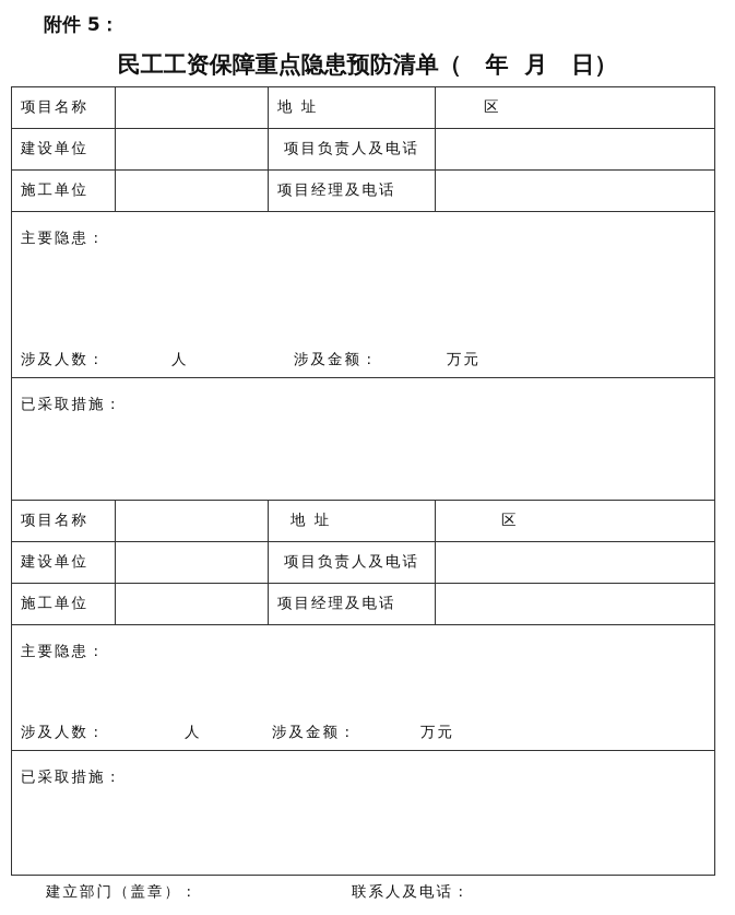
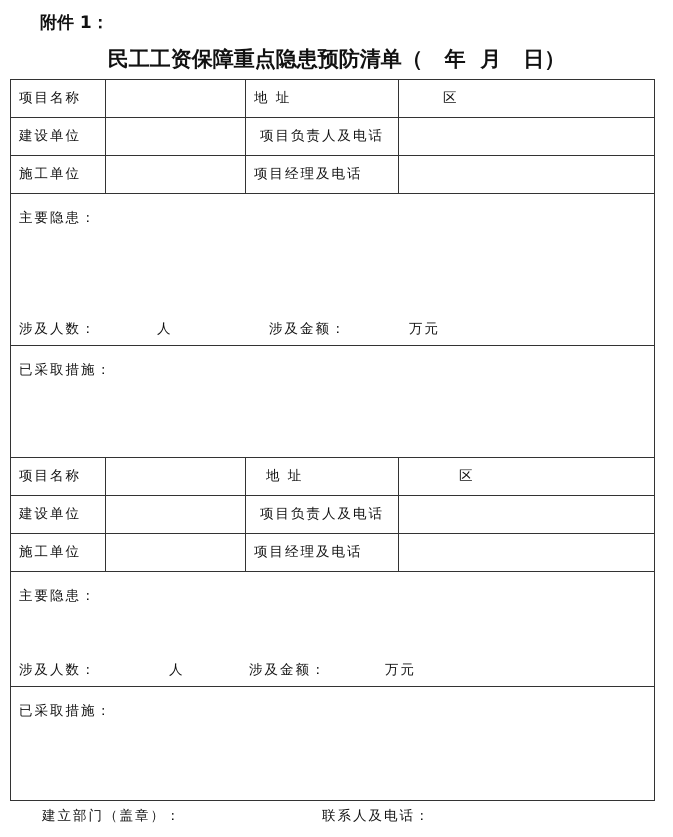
- 附件 5：
+ 附件 1：
  民工工资保障重点隐患预防清单（ 年 月 日）
  项目名称
  地 址
  区
  建设单位
  项目负责人及电话
  施工单位
  项目经理及电话
  主要隐患：
  涉及人数：
  人
  涉及金额：
  万元
  已采取措施：
  项目名称
  地 址
  区
  建设单位
  项目负责人及电话
  施工单位
  项目经理及电话
  主要隐患：
  涉及人数：
  人
  涉及金额：
  万元
  已采取措施：
  建立部门（盖章）：
  联系人及电话：
